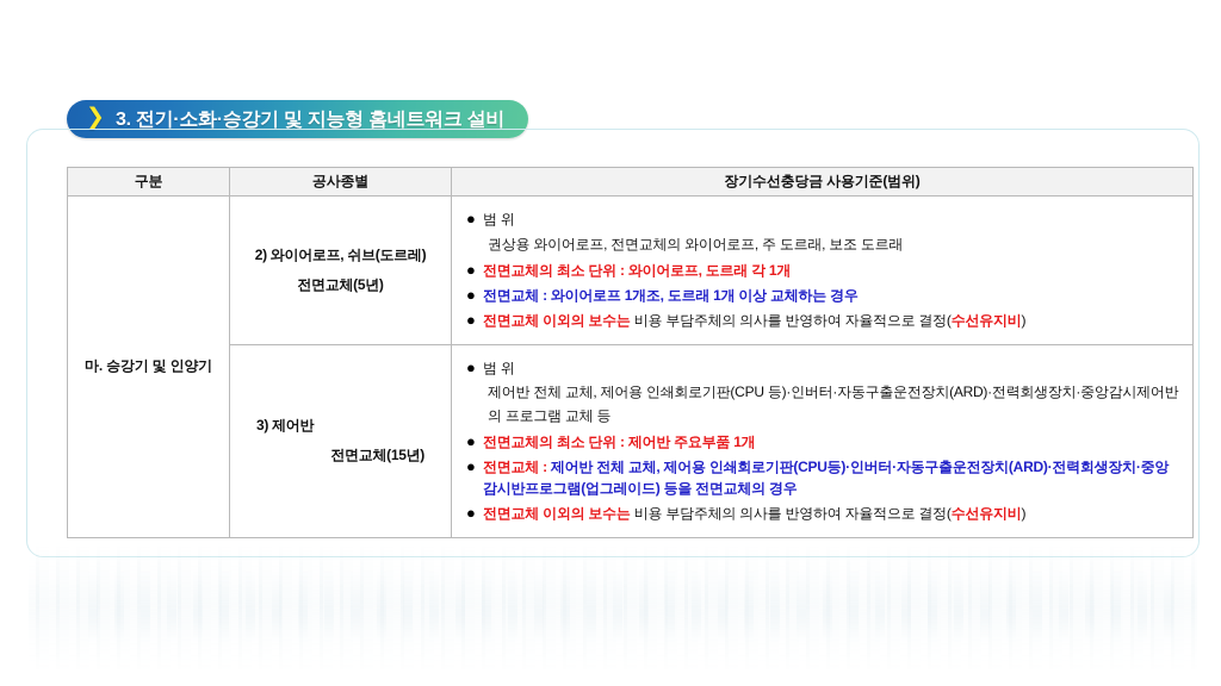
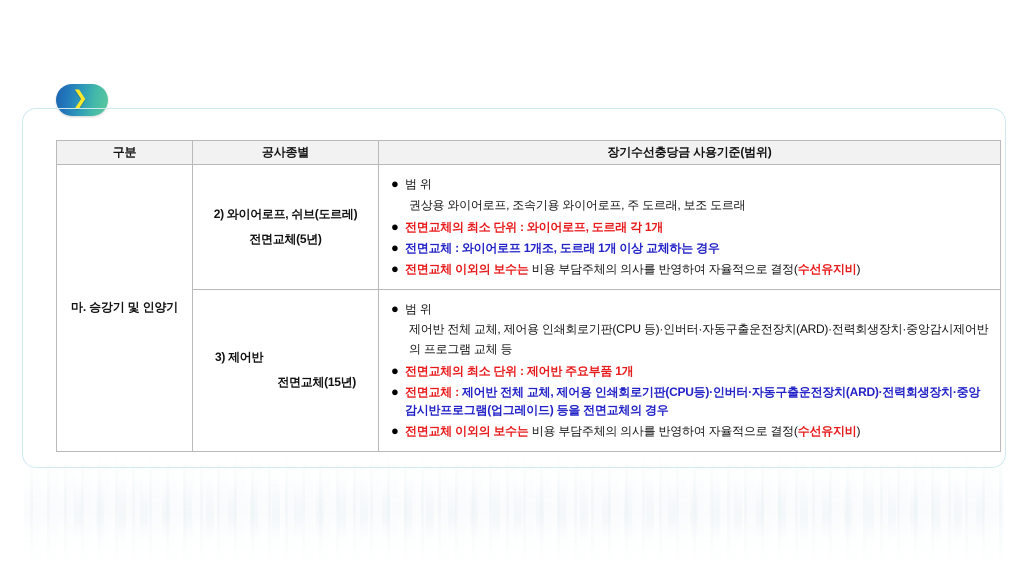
  ❯
- 3. 전기·소화·승강기 및 지능형 홈네트워크 설비
  구분	공사종별	장기수선충당금 사용기준(범위)
- 마. 승강기 및 인양기	2) 와이어로프, 쉬브(도르레) 전면교체(5년)	● 범 위권상용 와이어로프, 전면교체의 와이어로프, 주 도르래, 보조 도르래● 전면교체의 최소 단위 : 와이어로프, 도르래 각 1개● 전면교체 : 와이어로프 1개조, 도르래 1개 이상 교체하는 경우● 전면교체 이외의 보수는 비용 부담주체의 의사를 반영하여 자율적으로 결정(수선유지비)
+ 마. 승강기 및 인양기	2) 와이어로프, 쉬브(도르레) 전면교체(5년)	● 범 위권상용 와이어로프, 조속기용 와이어로프, 주 도르래, 보조 도르래● 전면교체의 최소 단위 : 와이어로프, 도르래 각 1개● 전면교체 : 와이어로프 1개조, 도르래 1개 이상 교체하는 경우● 전면교체 이외의 보수는 비용 부담주체의 의사를 반영하여 자율적으로 결정(수선유지비)
  3) 제어반 전면교체(15년)	● 범 위제어반 전체 교체, 제어용 인쇄회로기판(CPU 등)·인버터·자동구출운전장치(ARD)·전력회생장치·중앙감시제어반의 프로그램 교체 등● 전면교체의 최소 단위 : 제어반 주요부품 1개● 전면교체 : 제어반 전체 교체, 제어용 인쇄회로기판(CPU등)·인버터·자동구출운전장치(ARD)·전력회생장치·중앙감시반프로그램(업그레이드) 등을 전면교체의 경우● 전면교체 이외의 보수는 비용 부담주체의 의사를 반영하여 자율적으로 결정(수선유지비)
